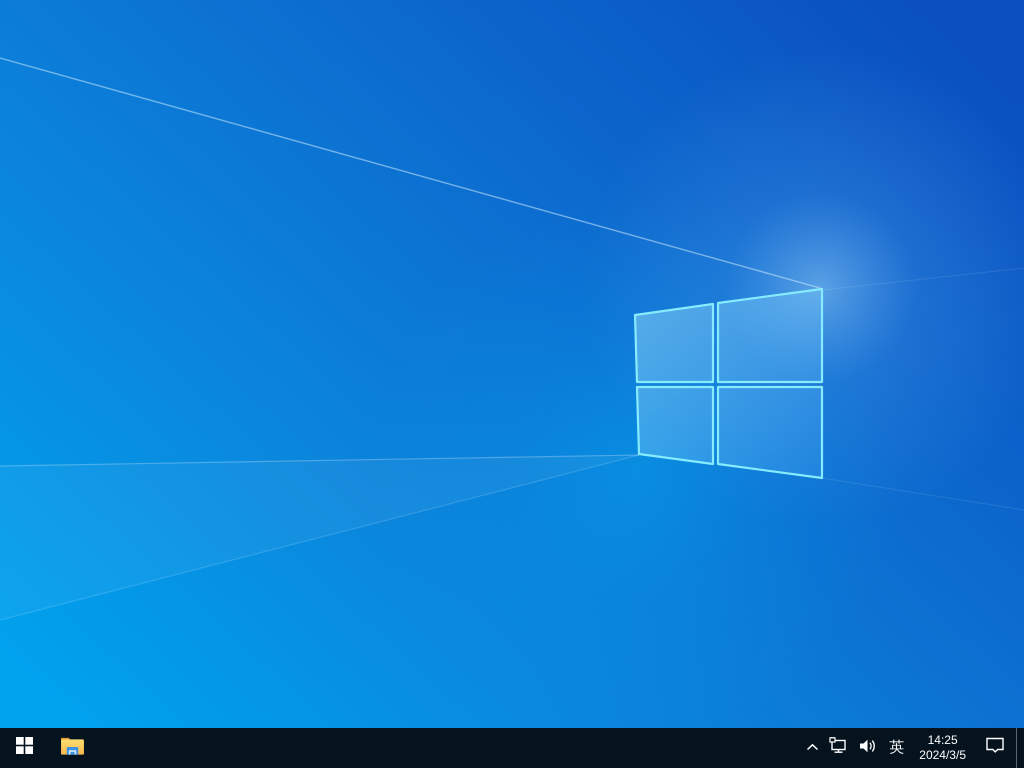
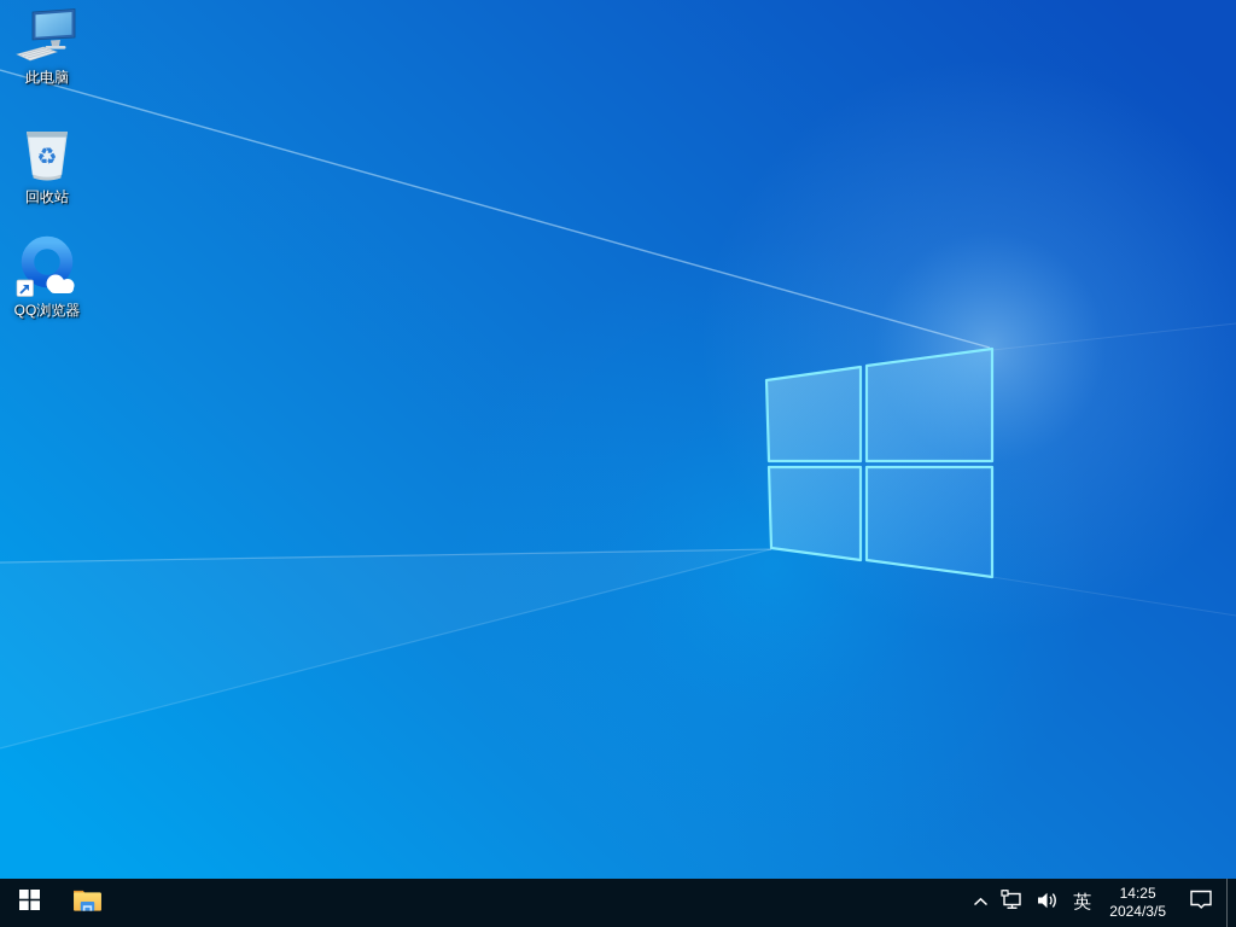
+ 此电脑
+ ♻
+ 回收站
+ QQ浏览器
  英
  14:25
  2024/3/5
